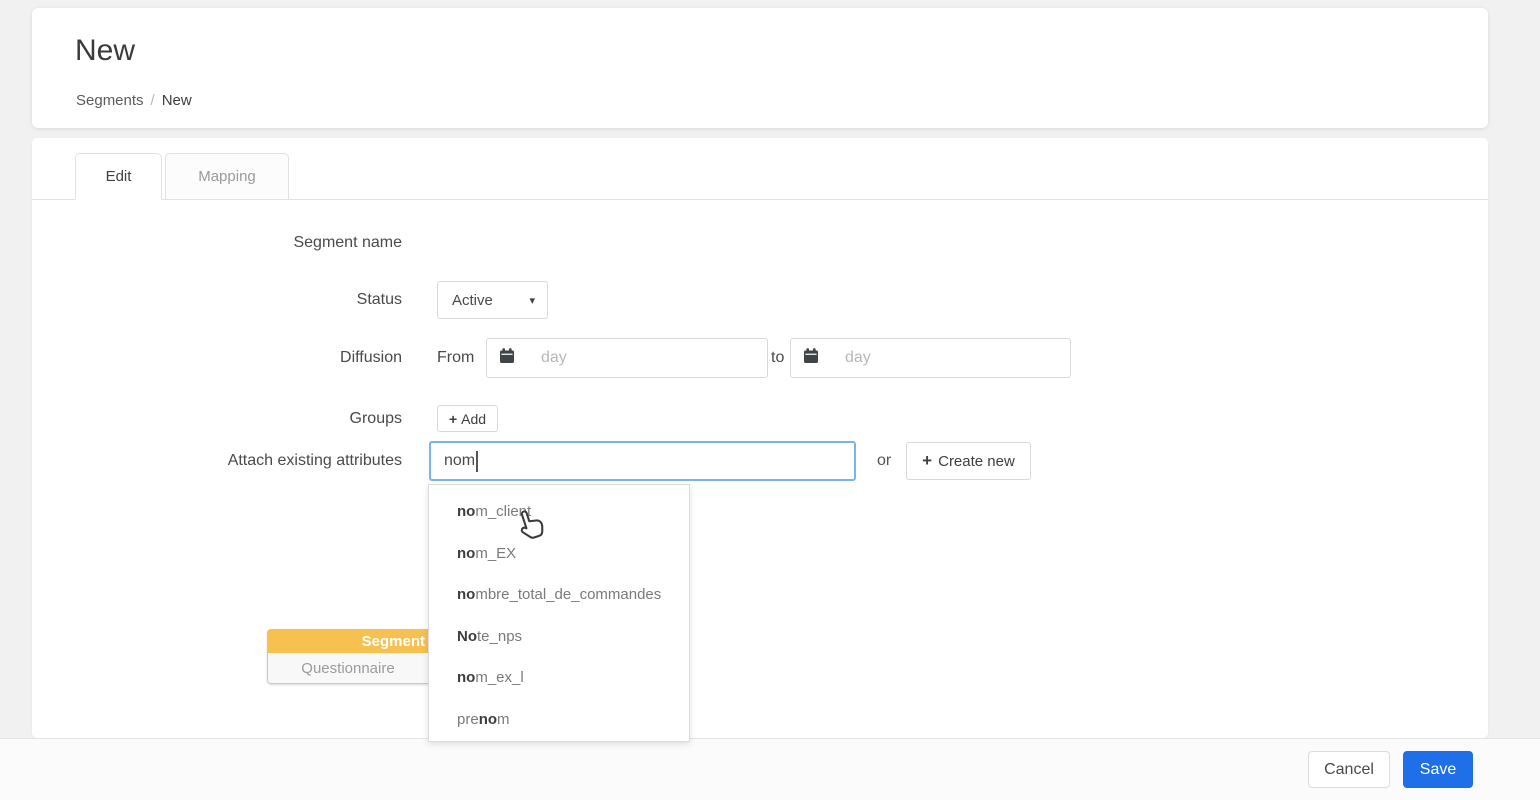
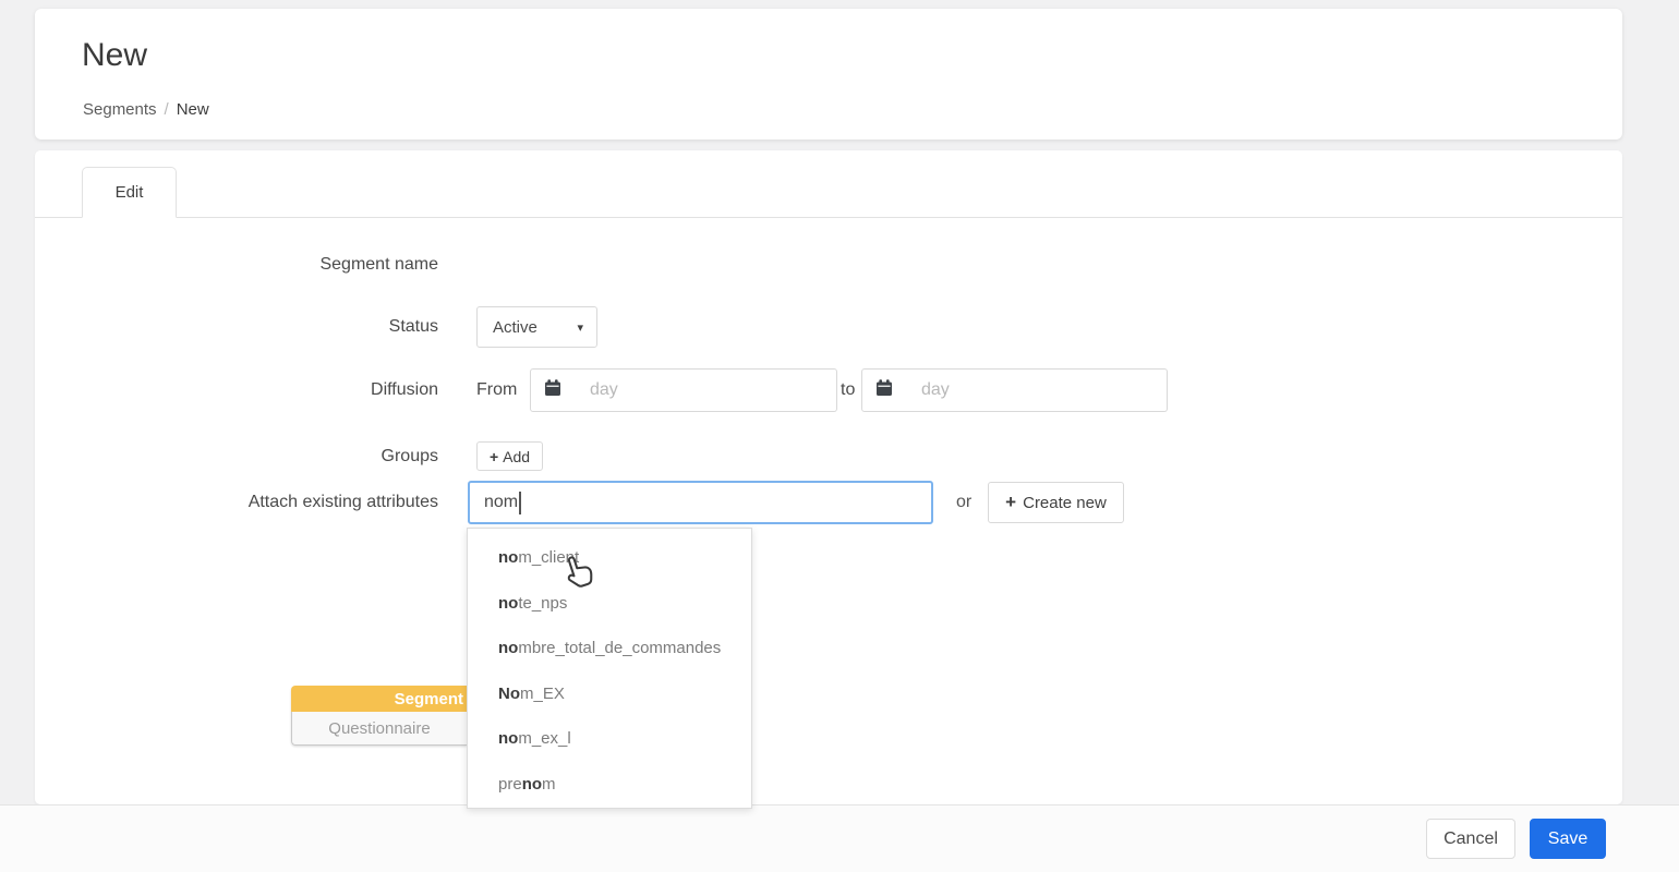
  New
  Segments / New
  Edit
- Mapping
  Segment name
  Status
  Active
  ▾
  Diffusion
  From
  day
  to
  day
  Groups
  +
  Add
  Attach existing attributes
  nom
  or
  +
  Create new
  Segment
  Questionnaire
  nom_cliet
- nom_EX
+ note_nps
  nombre_total_de_commandes
- Note_nps
+ Nom_EX
  nom_ex_l
  prenom
  Cancel
  Save
